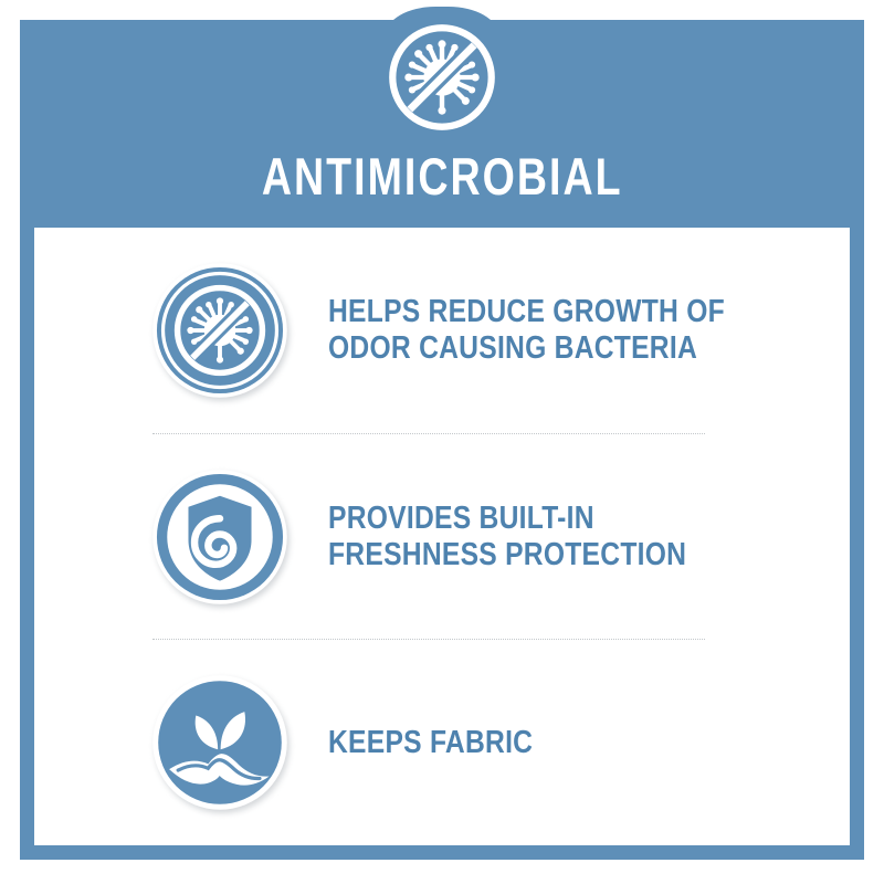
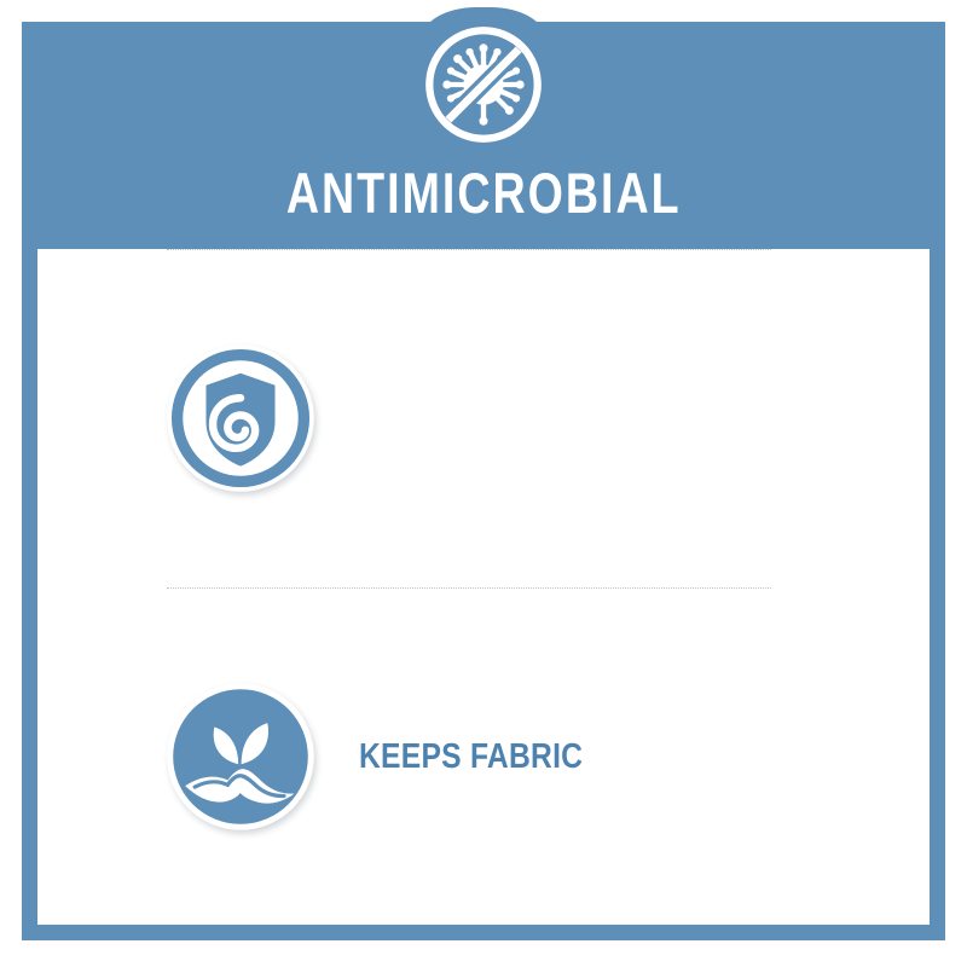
  ANTIMICROBIAL
- HELPS REDUCE GROWTH OF
- ODOR CAUSING BACTERIA
- PROVIDES BUILT-IN
- FRESHNESS PROTECTION
  KEEPS FABRIC
